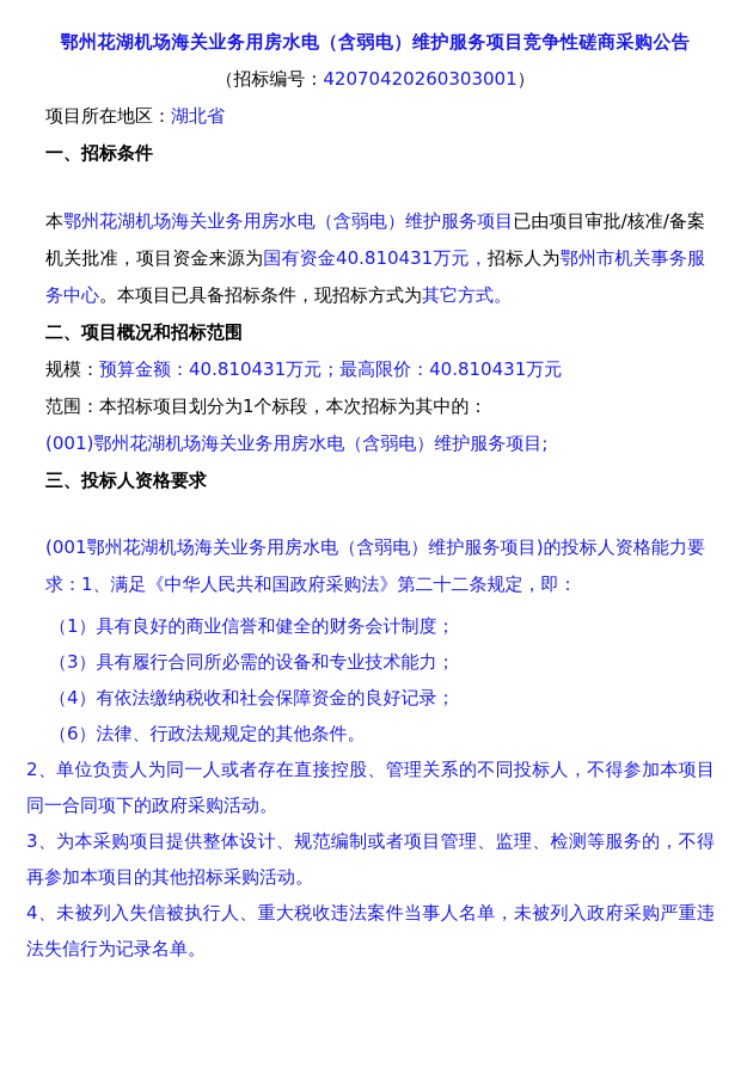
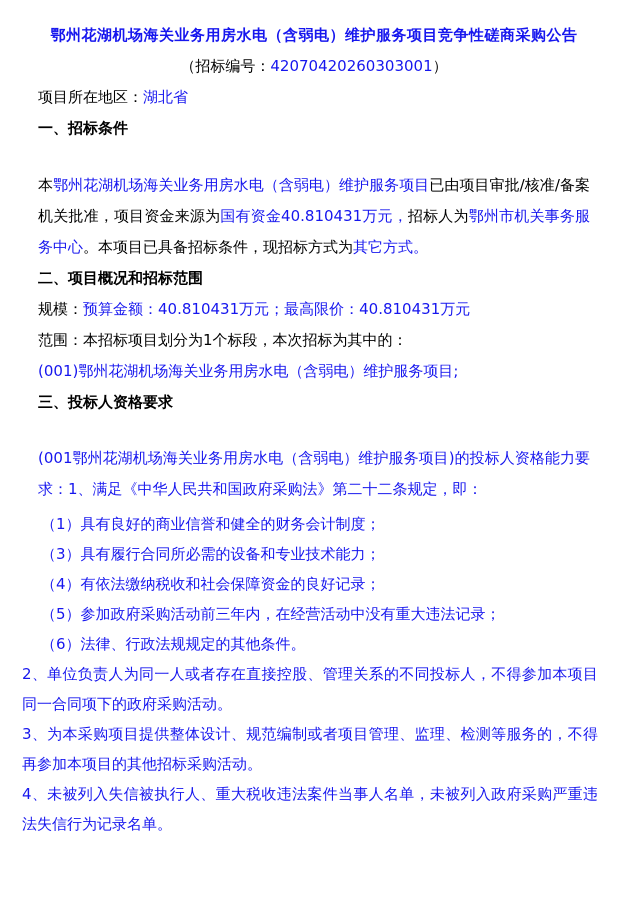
  鄂州花湖机场海关业务用房水电（含弱电）维护服务项目竞争性磋商采购公告
  （招标编号：42070420260303001）
  项目所在地区：湖北省
  一、招标条件
  本鄂州花湖机场海关业务用房水电（含弱电）维护服务项目已由项目审批/核准/备案机关批准，项目资金来源为国有资金40.810431万元，招标人为鄂州市机关事务服务中心。本项目已具备招标条件，现招标方式为其它方式。
  二、项目概况和招标范围
  规模：预算金额：40.810431万元；最高限价：40.810431万元
  范围：本招标项目划分为1个标段，本次招标为其中的：
  (001)鄂州花湖机场海关业务用房水电（含弱电）维护服务项目;
  三、投标人资格要求
  (001鄂州花湖机场海关业务用房水电（含弱电）维护服务项目)的投标人资格能力要求：1、满足《中华人民共和国政府采购法》第二十二条规定，即：
  （1）具有良好的商业信誉和健全的财务会计制度；
  （3）具有履行合同所必需的设备和专业技术能力；
  （4）有依法缴纳税收和社会保障资金的良好记录；
+ （5）参加政府采购活动前三年内，在经营活动中没有重大违法记录；
  （6）法律、行政法规规定的其他条件。
  2、单位负责人为同一人或者存在直接控股、管理关系的不同投标人，不得参加本项目同一合同项下的政府采购活动。
  3、为本采购项目提供整体设计、规范编制或者项目管理、监理、检测等服务的，不得再参加本项目的其他招标采购活动。
  4、未被列入失信被执行人、重大税收违法案件当事人名单，未被列入政府采购严重违法失信行为记录名单。
